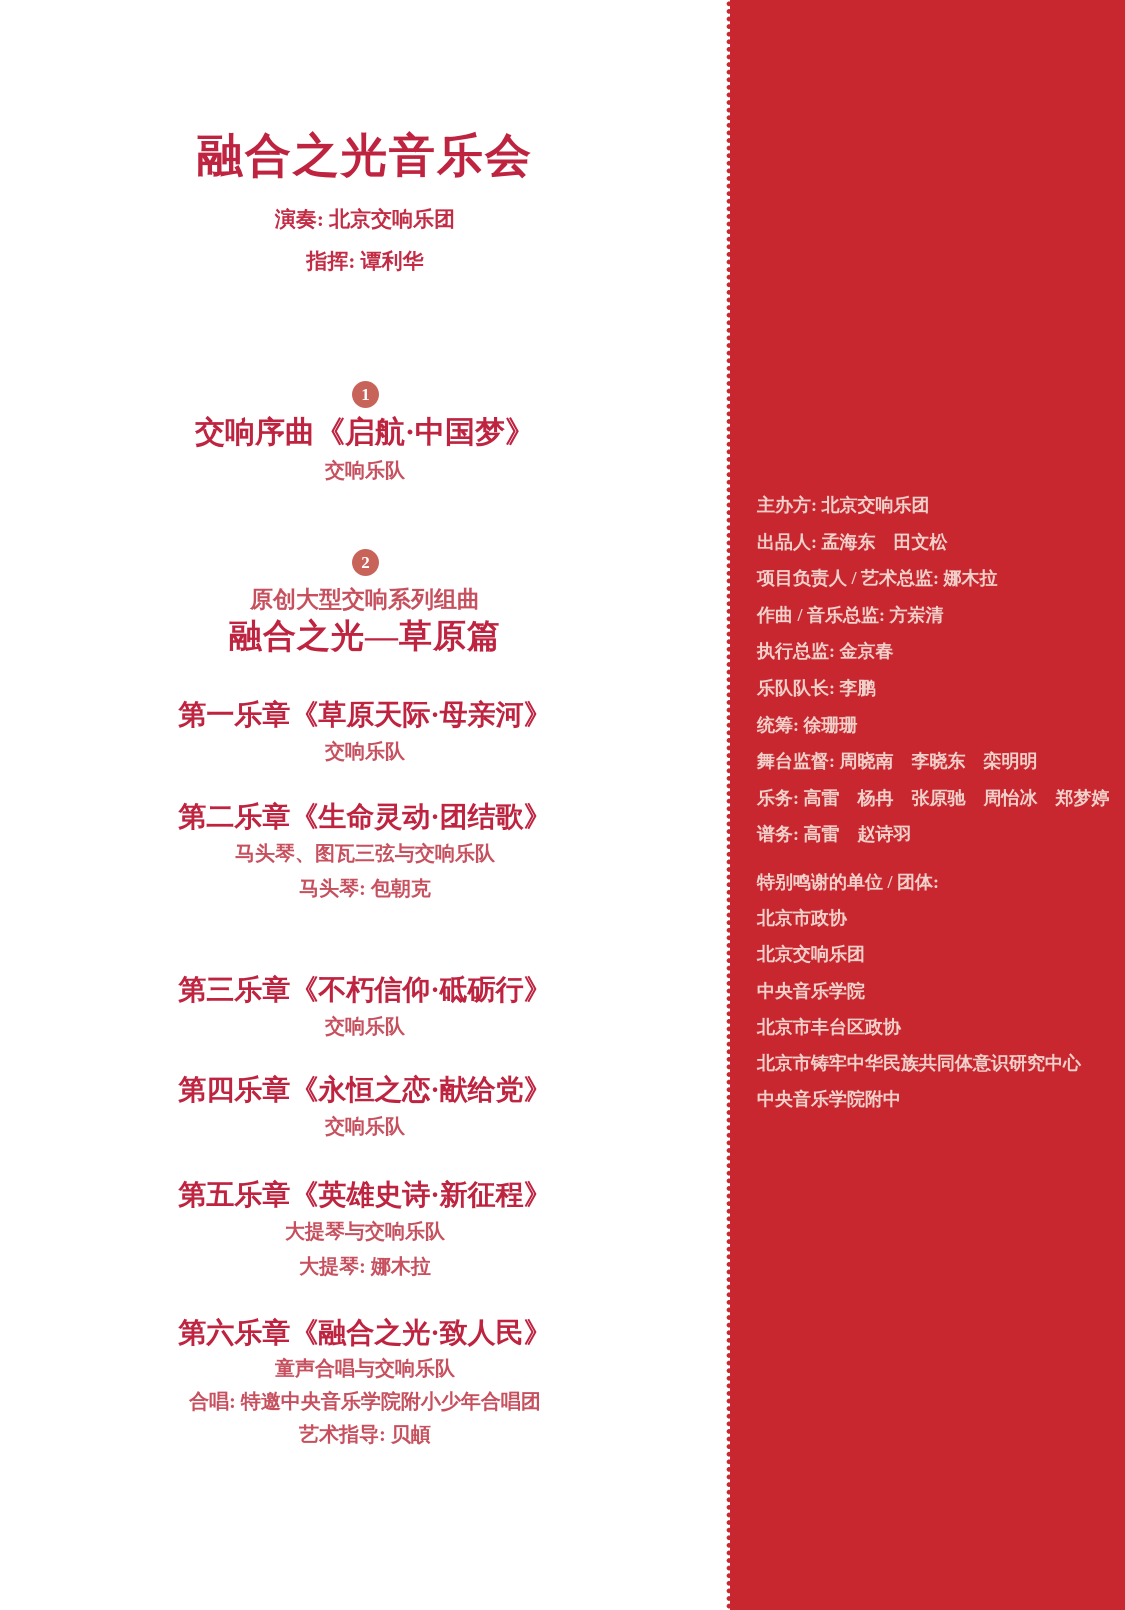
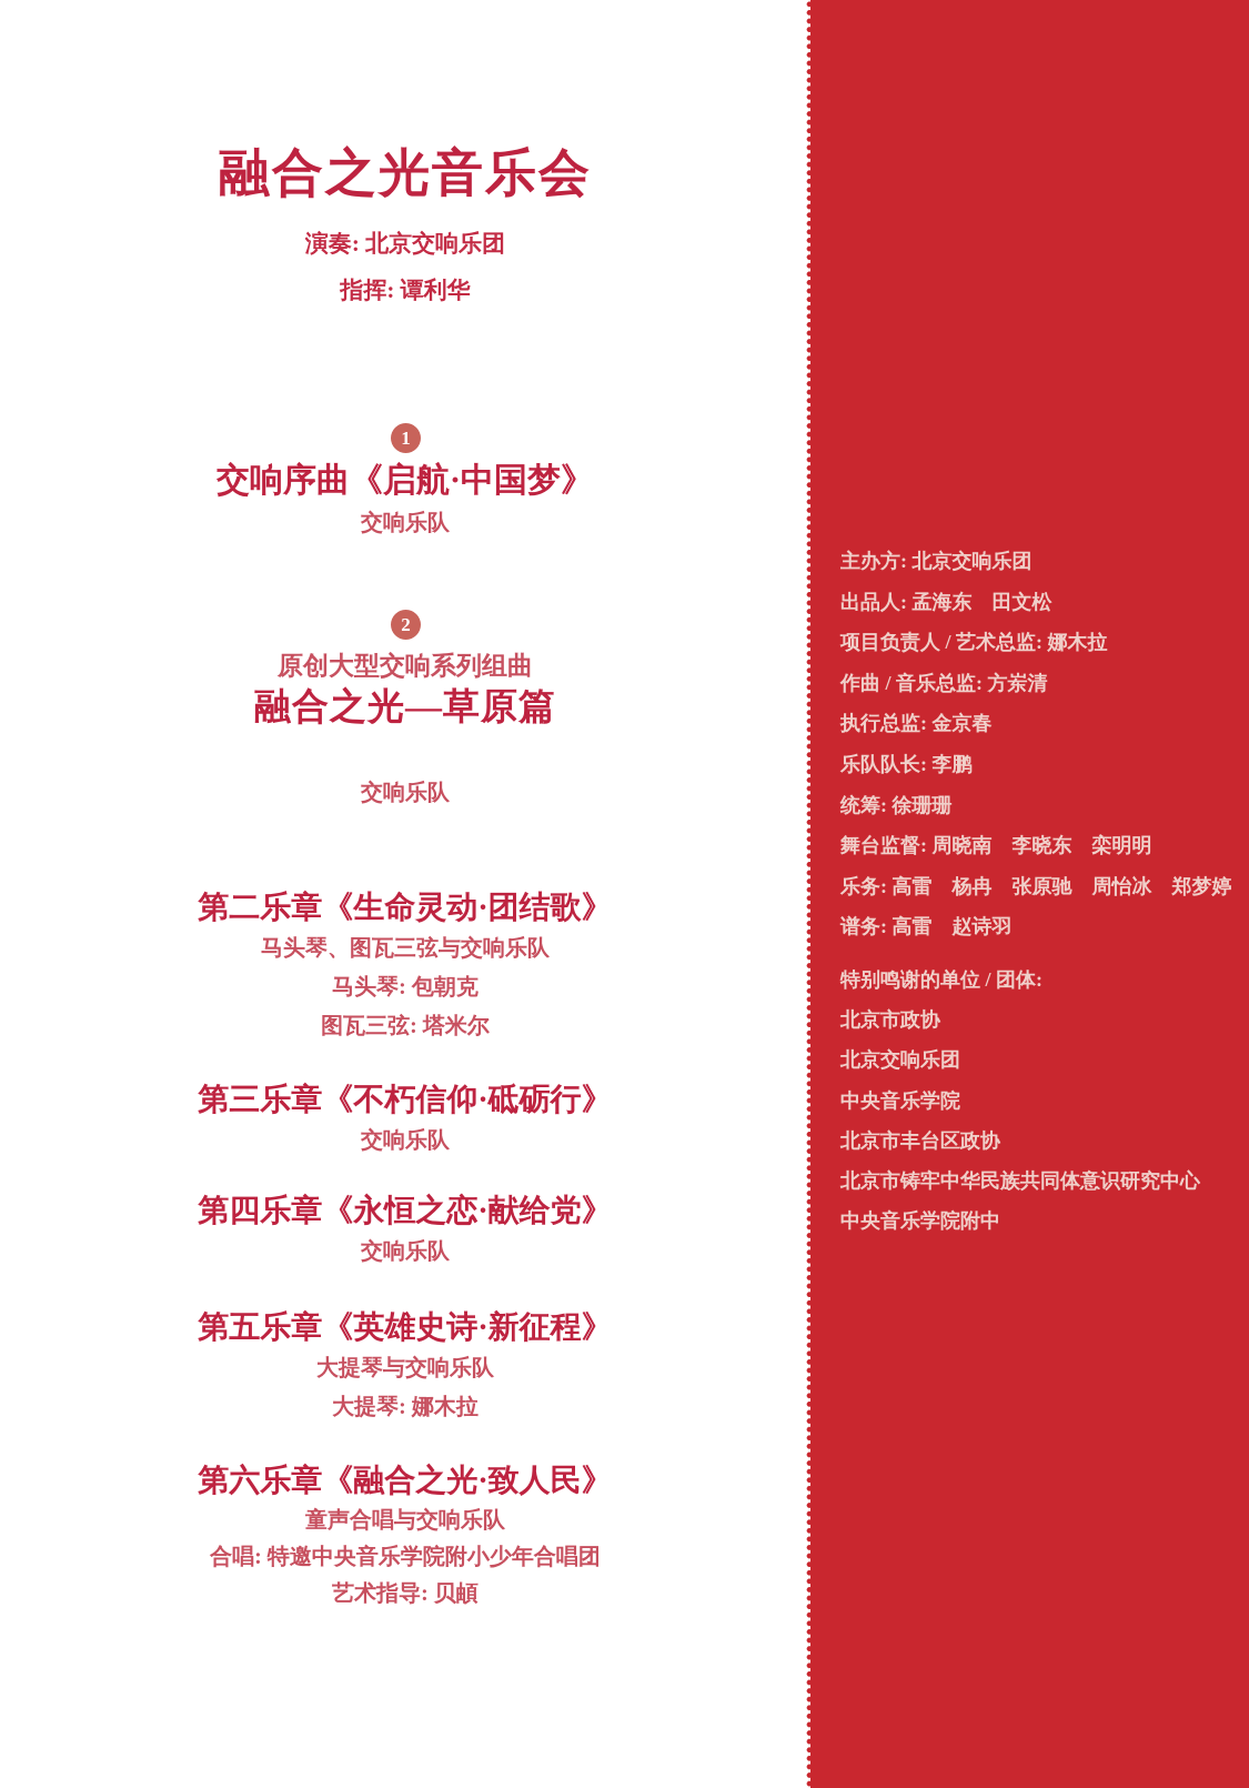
  融合之光音乐会
  演奏: 北京交响乐团
  指挥: 谭利华
  1
  交响序曲《启航·中国梦》
  交响乐队
  2
  原创大型交响系列组曲
  融合之光—草原篇
- 第一乐章《草原天际·母亲河》
  交响乐队
  第二乐章《生命灵动·团结歌》
  马头琴、图瓦三弦与交响乐队
  马头琴: 包朝克
+ 图瓦三弦: 塔米尔
  第三乐章《不朽信仰·砥砺行》
  交响乐队
  第四乐章《永恒之恋·献给党》
  交响乐队
  第五乐章《英雄史诗·新征程》
  大提琴与交响乐队
  大提琴: 娜木拉
  第六乐章《融合之光·致人民》
  童声合唱与交响乐队
  合唱: 特邀中央音乐学院附小少年合唱团
  艺术指导: 贝頔
  主办方: 北京交响乐团
  出品人: 孟海东 田文松
  项目负责人 / 艺术总监: 娜木拉
  作曲 / 音乐总监: 方岽清
  执行总监: 金京春
  乐队队长: 李鹏
  统筹: 徐珊珊
  舞台监督: 周晓南 李晓东 栾明明
  乐务: 高雷 杨冉 张原驰 周怡冰 郑梦婷
  谱务: 高雷 赵诗羽
  特别鸣谢的单位 / 团体:
  北京市政协
  北京交响乐团
  中央音乐学院
  北京市丰台区政协
  北京市铸牢中华民族共同体意识研究中心
  中央音乐学院附中
